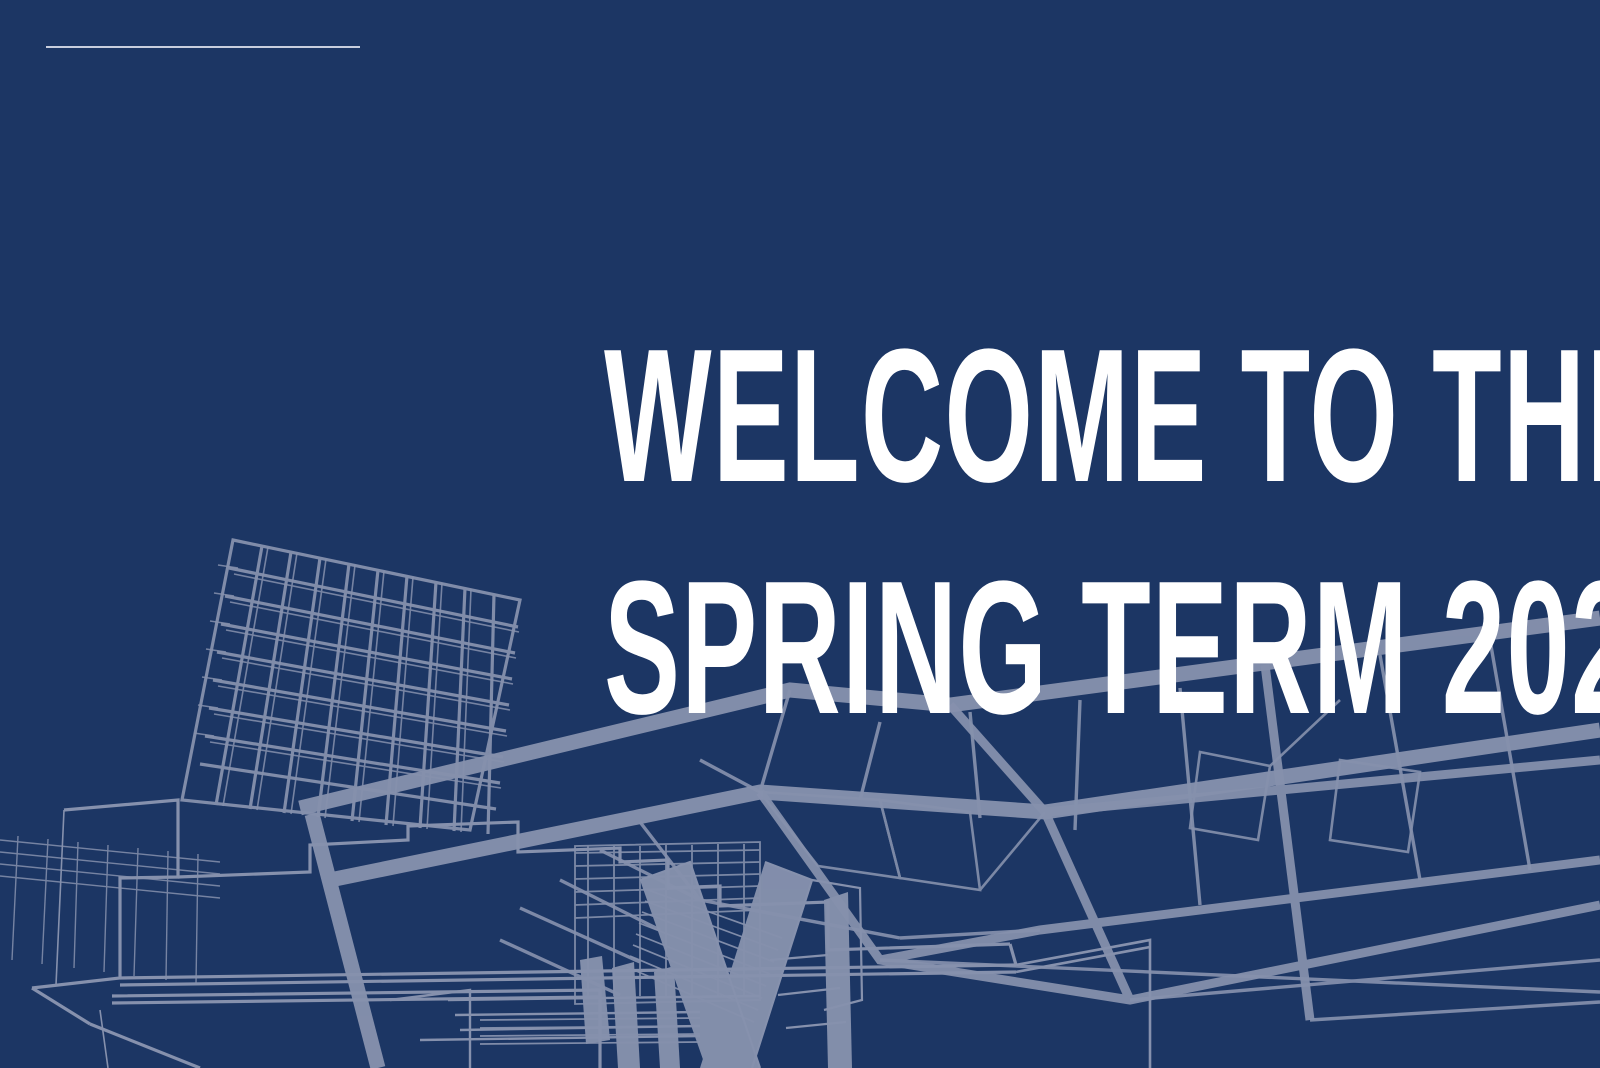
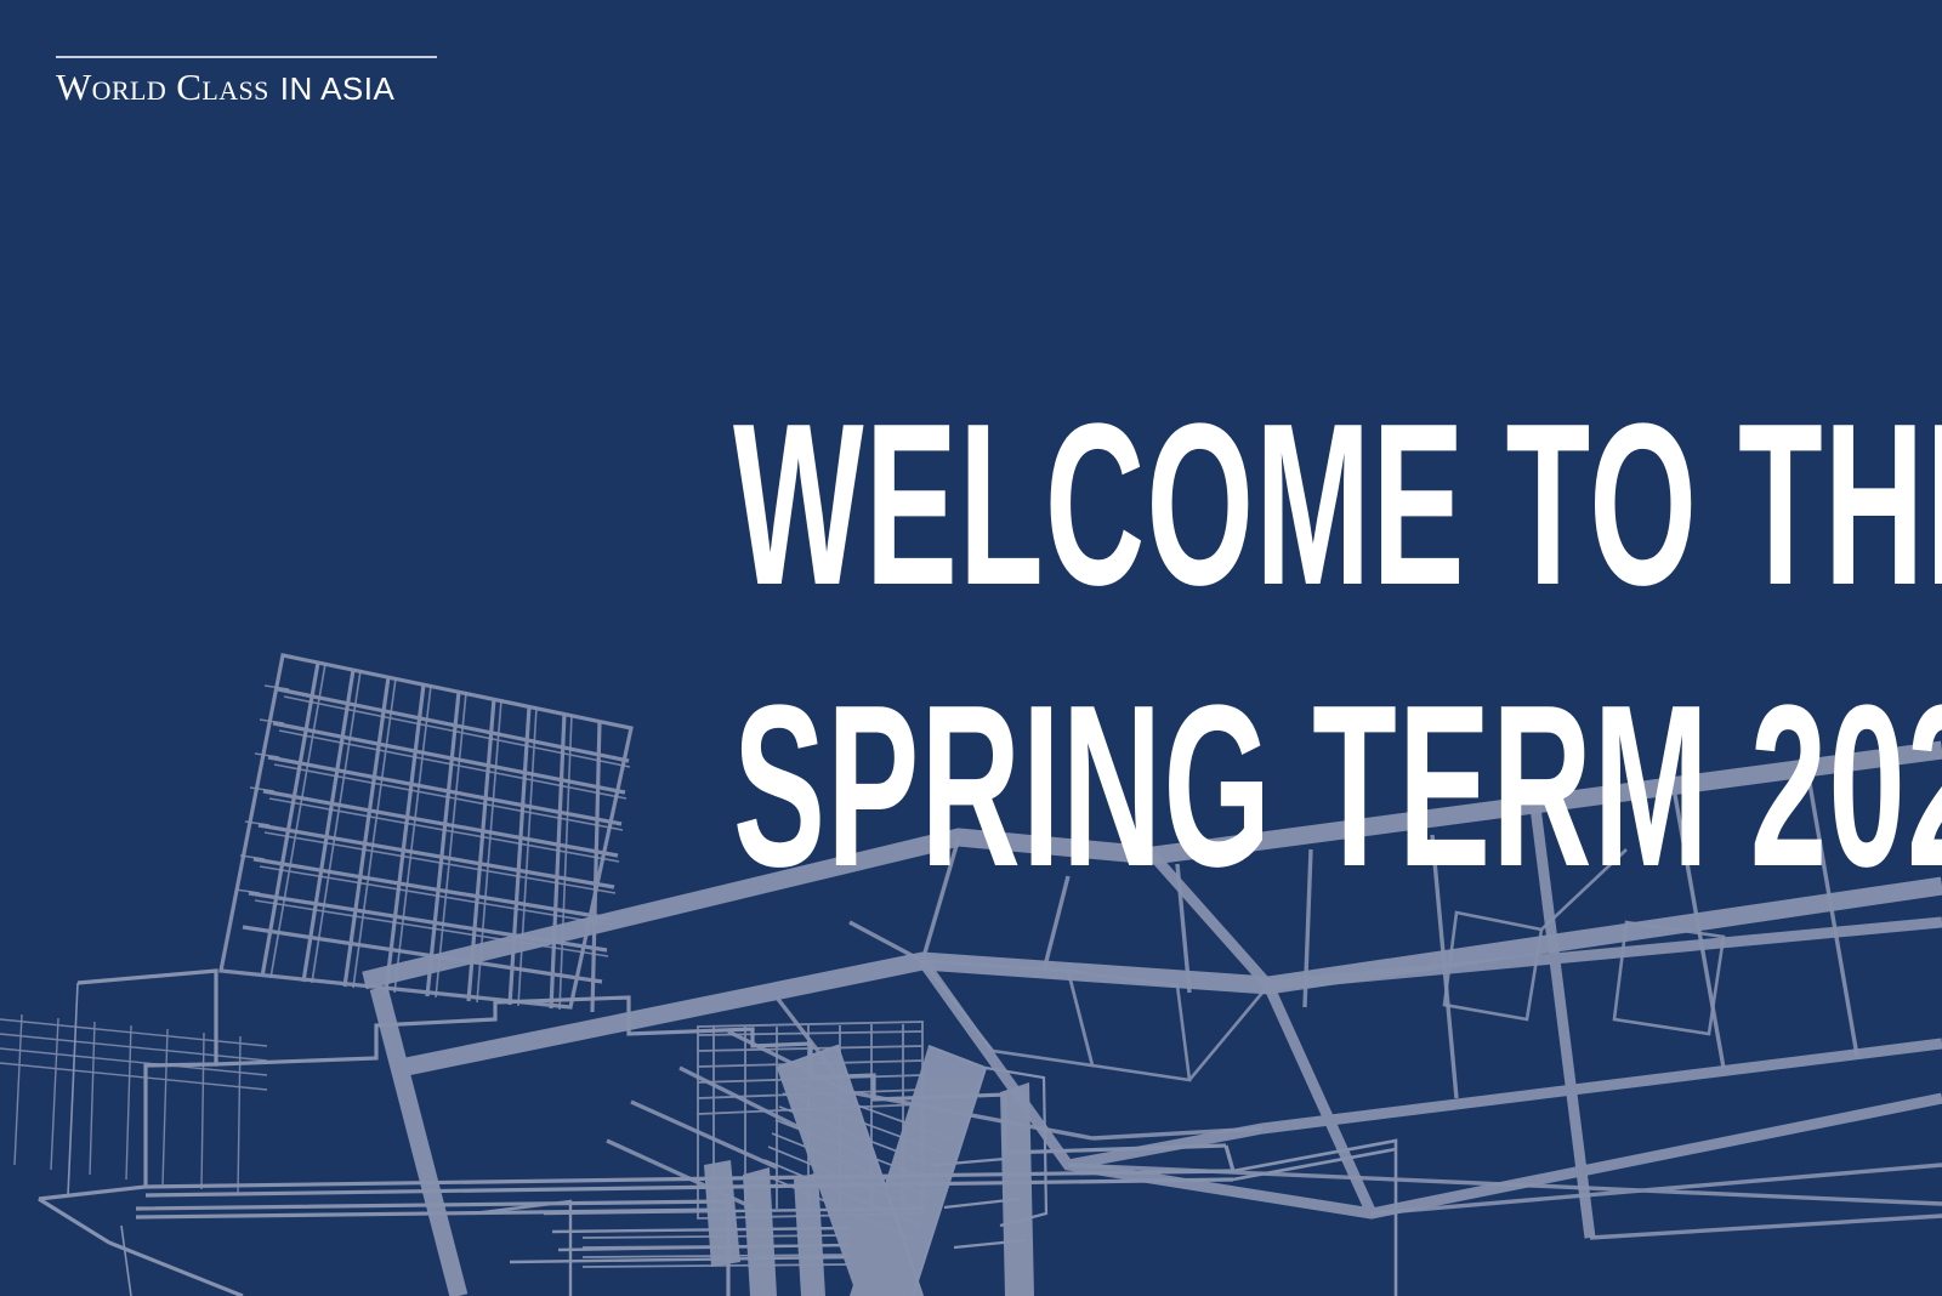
+ World Class
+ IN ASIA
  WELCOME TO TH
  SPRING TERM 20
